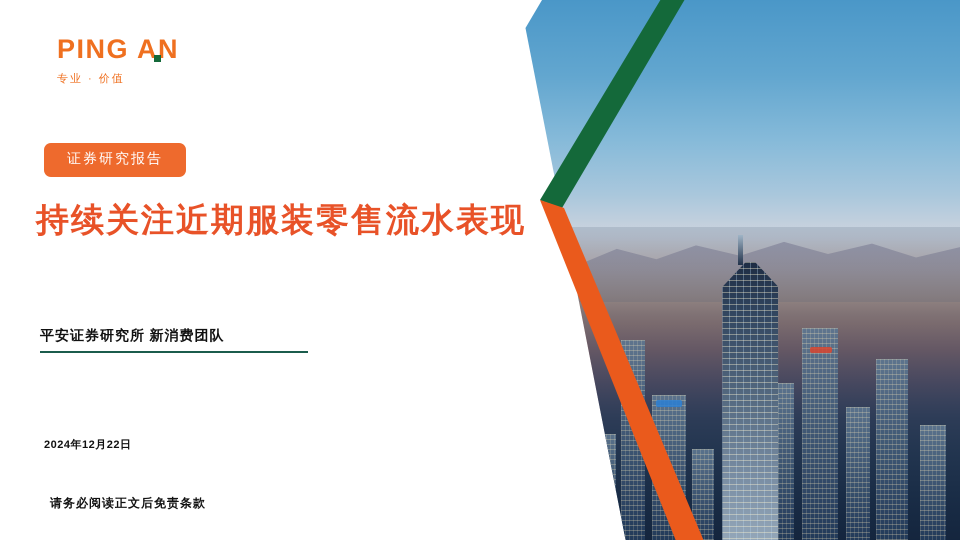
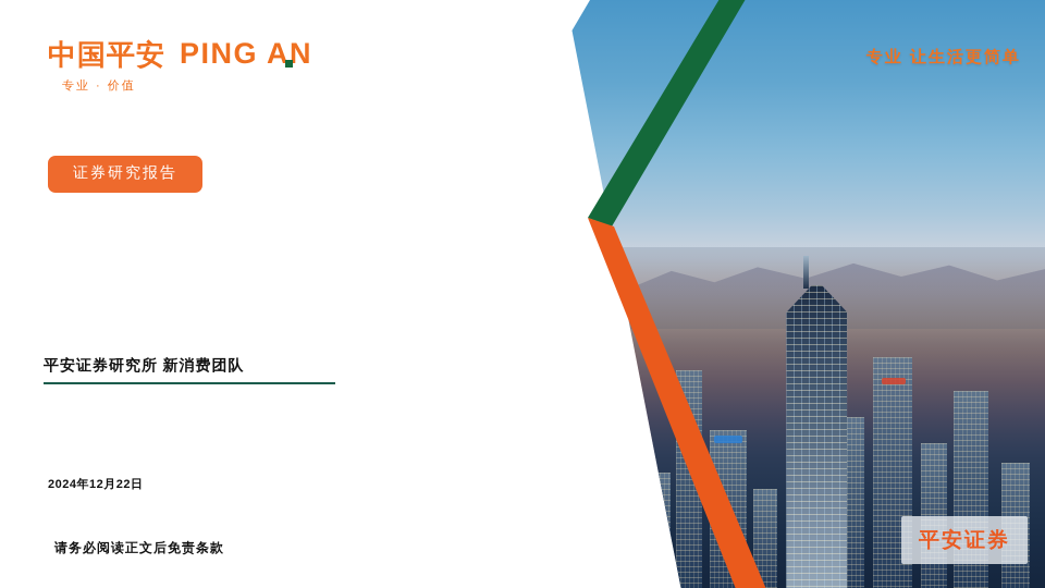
+ 专业 让生活更简单
+ 平安证券
+ 中国平安
  PING AN
  专业 · 价值
  证券研究报告
- 持续关注近期服装零售流水表现
  平安证券研究所 新消费团队
  2024年12月22日
  请务必阅读正文后免责条款
